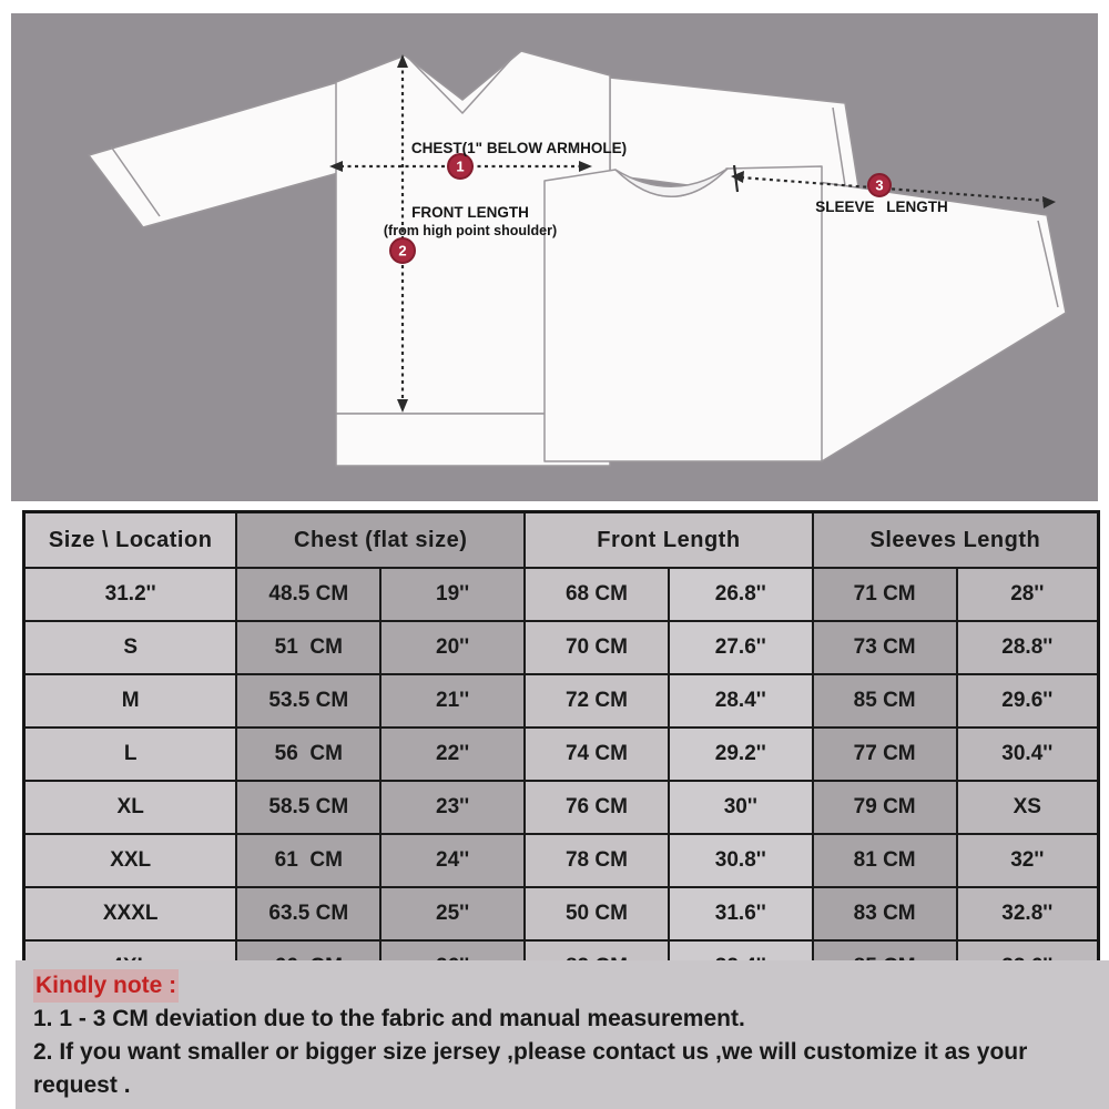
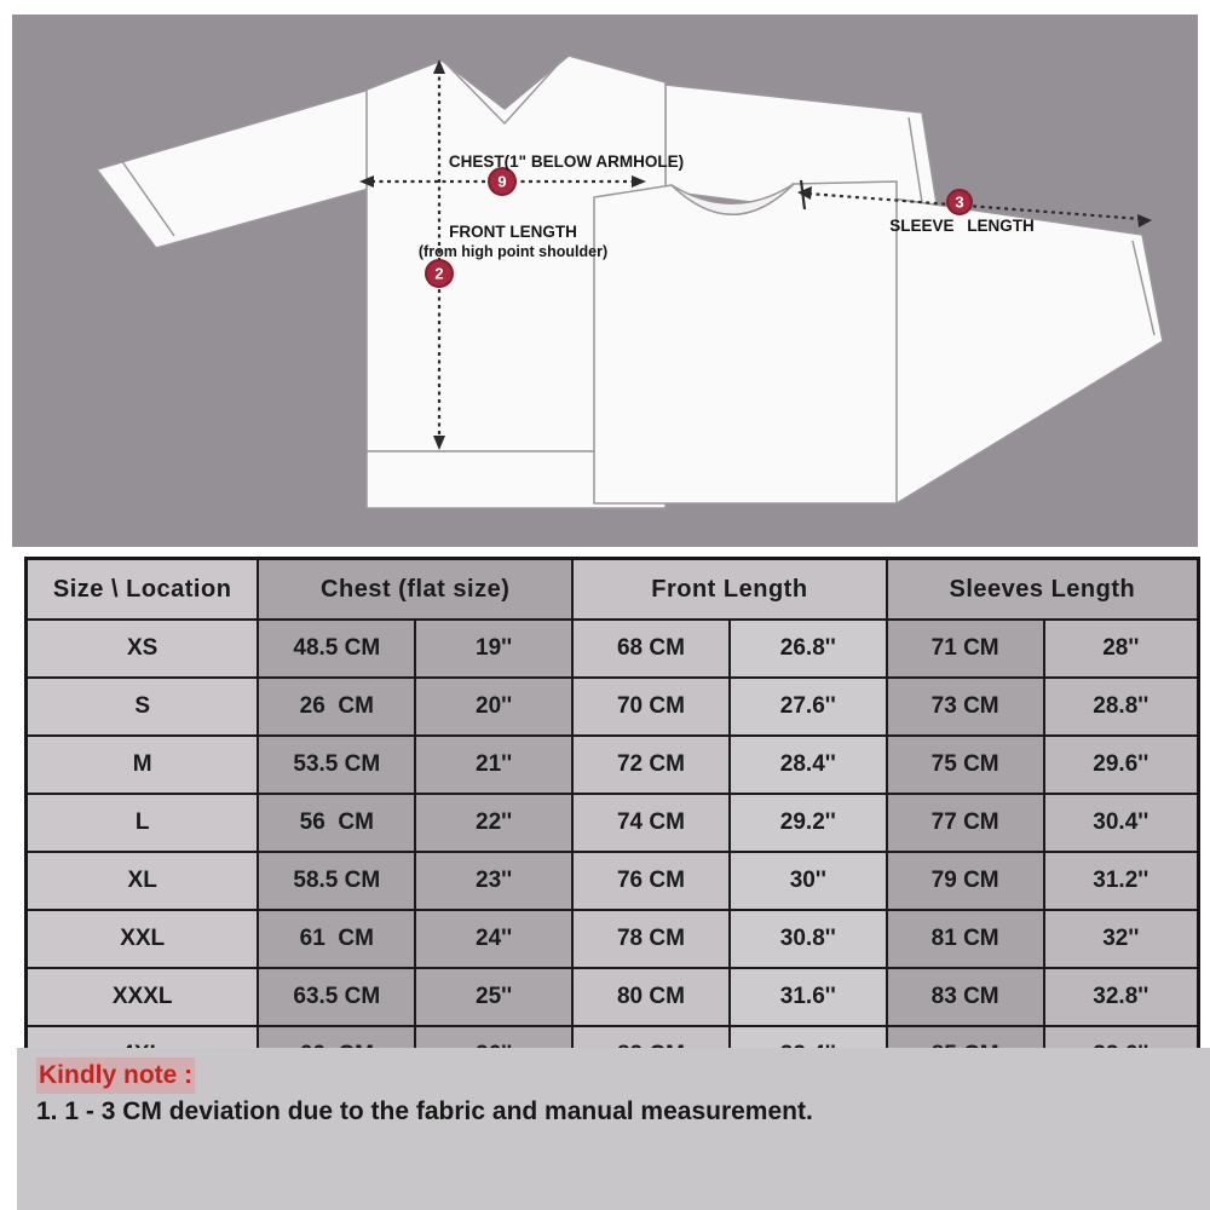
- 1
+ 9
  2
  3
  CHEST(1" BELOW ARMHOLE)
  FRONT LENGTH
  (from high point shoulder)
  SLEEVE LENGTH
  Size \ Location	Chest (flat size)	Front Length	Sleeves Length
- 31.2''	48.5 CM	19''	68 CM	26.8''	71 CM	28''
+ XS	48.5 CM	19''	68 CM	26.8''	71 CM	28''
- S	51 CM	20''	70 CM	27.6''	73 CM	28.8''
+ S	26 CM	20''	70 CM	27.6''	73 CM	28.8''
- M	53.5 CM	21''	72 CM	28.4''	85 CM	29.6''
+ M	53.5 CM	21''	72 CM	28.4''	75 CM	29.6''
  L	56 CM	22''	74 CM	29.2''	77 CM	30.4''
- XL	58.5 CM	23''	76 CM	30''	79 CM	XS
+ XL	58.5 CM	23''	76 CM	30''	79 CM	31.2''
  XXL	61 CM	24''	78 CM	30.8''	81 CM	32''
- XXXL	63.5 CM	25''	50 CM	31.6''	83 CM	32.8''
+ XXXL	63.5 CM	25''	80 CM	31.6''	83 CM	32.8''
  Kindly note :
  1. 1 - 3 CM deviation due to the fabric and manual measurement.
- 2. If you want smaller or bigger size jersey ,please contact us ,we will customize it as your request .
